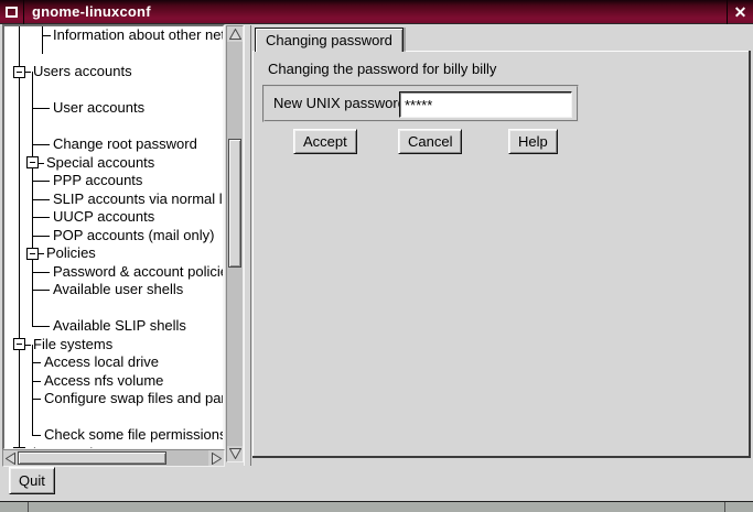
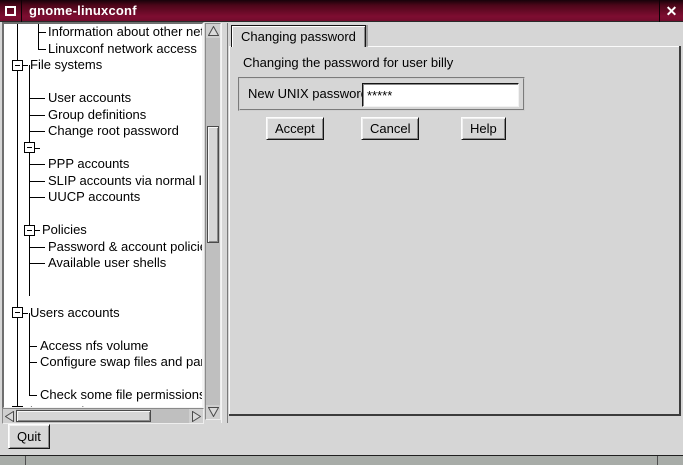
  gnome-linuxconf
  ✕
  Information about other ne
+ Linuxconf network access
- Users accounts
+ File systems
  User accounts
+ Group definitions
  Change root password
- Special accounts
  PPP accounts
  SLIP accounts via normal l
  UUCP accounts
- POP accounts (mail only)
  Policies
  Password & account polici
  Available user shells
- Available SLIP shells
- File systems
+ Users accounts
- Access local drive
  Access nfs volume
  Configure swap files and pa
  Check some file permission
  Changing password
- Changing the password for billy billy
+ Changing the password for user billy
  New UNIX passwor
  *****
  Accept
  Cancel
  Help
  Quit
